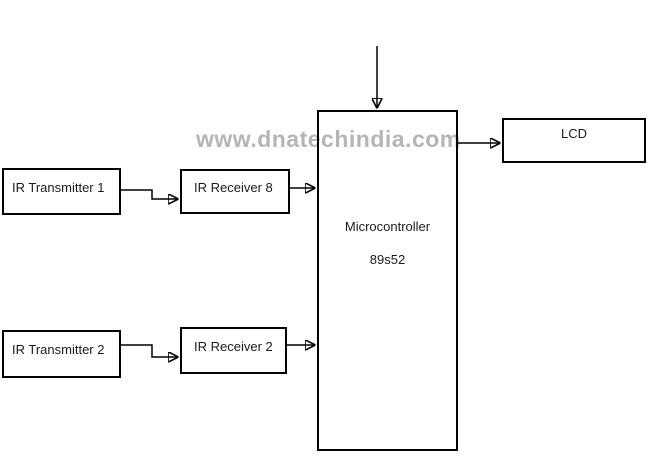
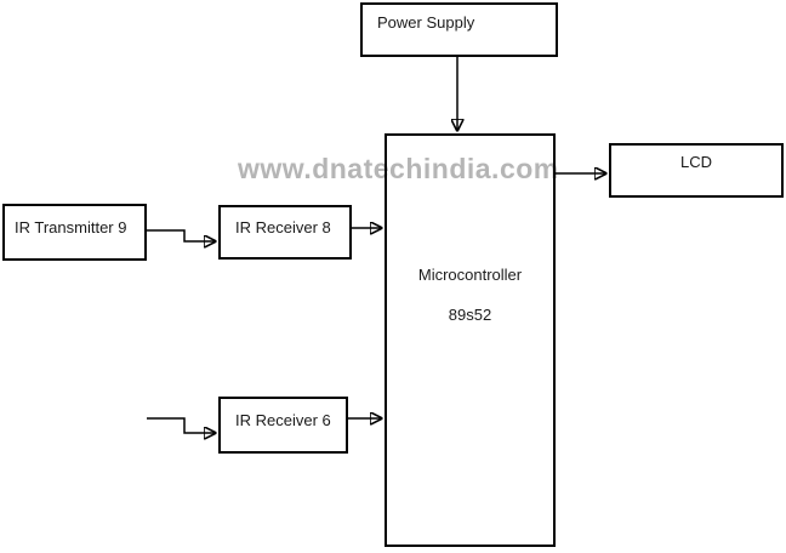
+ Power Supply
  Microcontroller
  89s52
  LCD
- IR Transmitter 1
+ IR Transmitter 9
  IR Receiver 8
- IR Transmitter 2
- IR Receiver 2
+ IR Receiver 6
  www.dnatechindia.com
